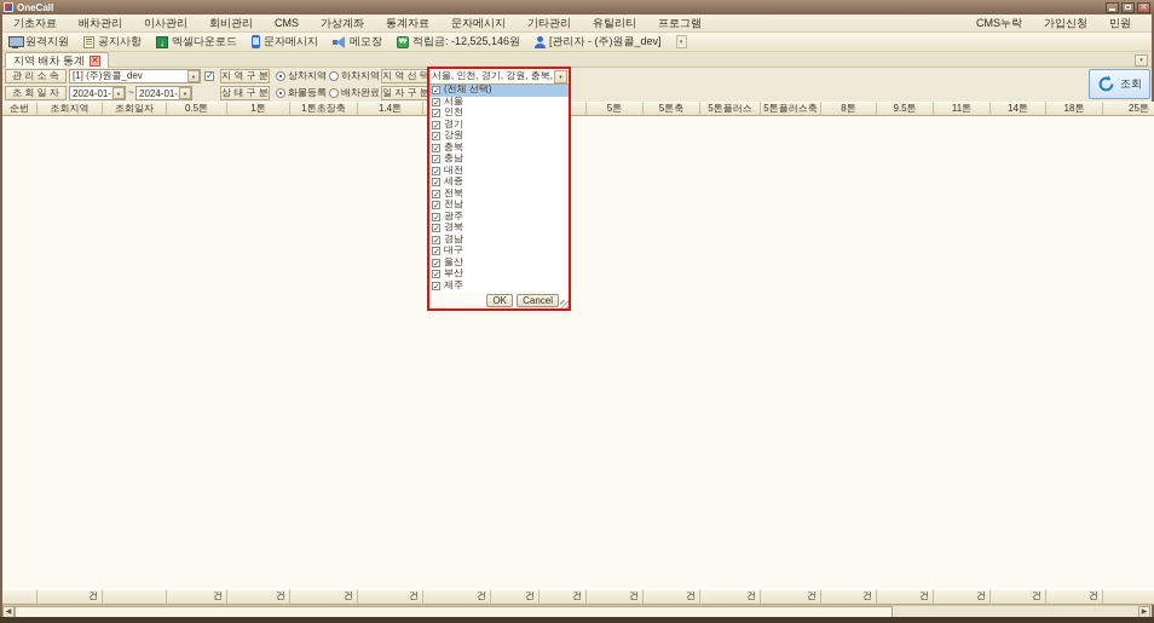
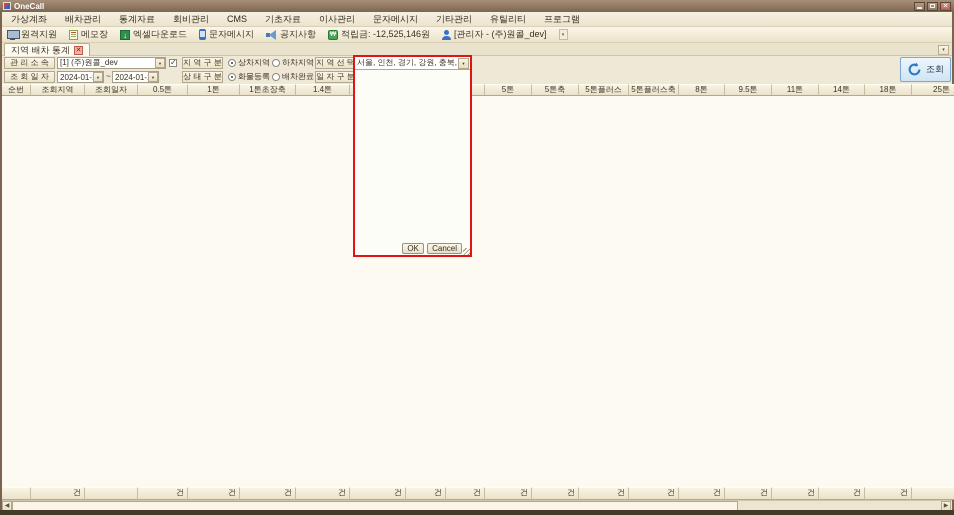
  OneCall
- 기초자료
+ 가상계좌
  배차관리
- 이사관리
+ 통계자료
  회비관리
  CMS
- 가상계좌
+ 기초자료
- 통계자료
+ 이사관리
  문자메시지
  기타관리
  유틸리티
  프로그램
- CMS누락
- 가입신청
- 민원
  원격지원
- 공지사항
+ 메모장
  엑셀다운로드
  문자메시지
- 메모장
+ 공지사항
  적립금: -12,525,146원
  [관리자 - (주)원콜_dev]
  지역 배차 통계
  관 리 소 속
  [1] (주)원콜_dev
  지 역 구 분
  상차지역
  하차지역
  지 역 선 택
  조 회 일 자
  2024-01-
  ~
  2024-01-
  상 태 구 분
  화물등록
  배차완료
  일 자 구 분
  조회
  순번
  조회지역
  조회일자
  0.5톤
  1톤
  1톤초장축
  1.4톤
  5톤
  5톤축
  5톤플러스
  5톤플러스축
  8톤
  9.5톤
  11톤
  14톤
  18톤
  25톤
  건
  건
  건
  건
  건
  건
  건
  건
  건
  건
  건
  건
  건
  건
  건
  건
  건
  서울, 인천, 경기, 강원, 충북,
- (전체 선택)
- 서울
- 인천
- 경기
- 강원
- 충북
- 충남
- 대전
- 세종
- 전북
- 전남
- 광주
- 경북
- 경남
- 대구
- 울산
- 부산
- 제주
  OK
  Cancel
